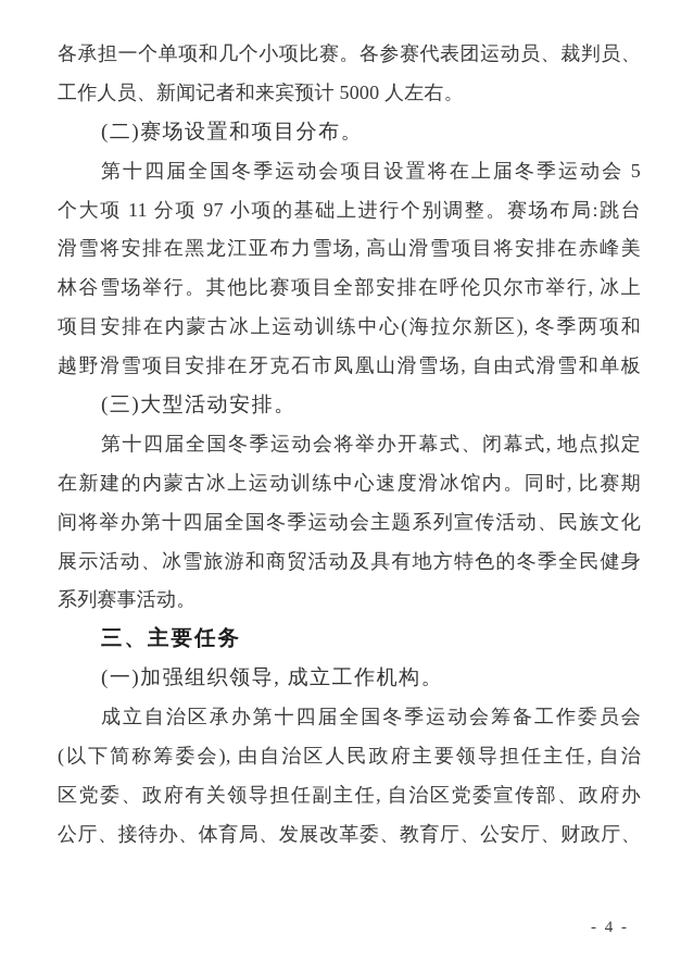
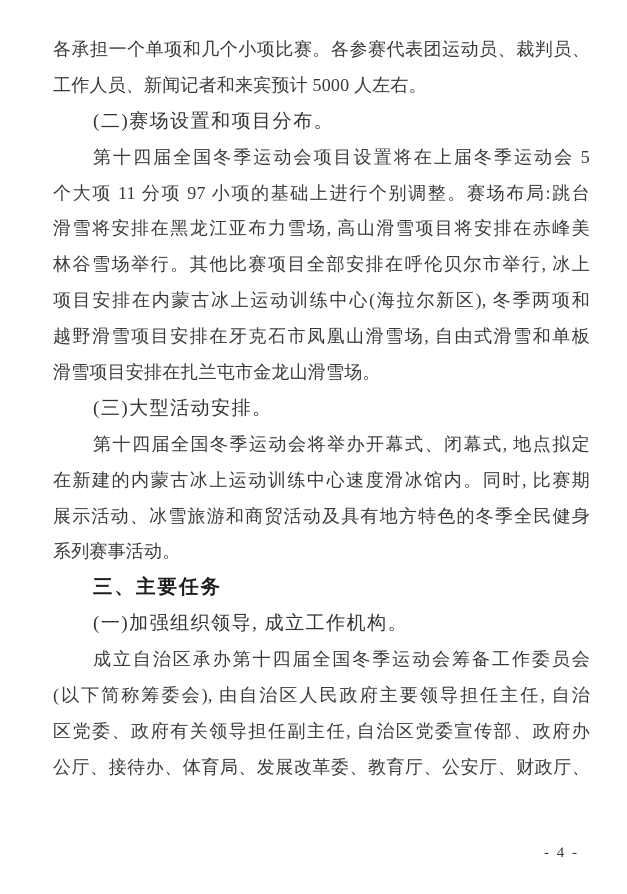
  各承担一个单项和几个小项比赛。各参赛代表团运动员、裁判员、
  工作人员、新闻记者和来宾预计 5000 人左右。
  (二)赛场设置和项目分布。
  第十四届全国冬季运动会项目设置将在上届冬季运动会 5
  个大项 11 分项 97 小项的基础上进行个别调整。赛场布局:跳台
  滑雪将安排在黑龙江亚布力雪场, 高山滑雪项目将安排在赤峰美
  林谷雪场举行。其他比赛项目全部安排在呼伦贝尔市举行, 冰上
  项目安排在内蒙古冰上运动训练中心(海拉尔新区), 冬季两项和
  越野滑雪项目安排在牙克石市凤凰山滑雪场, 自由式滑雪和单板
+ 滑雪项目安排在扎兰屯市金龙山滑雪场。
  (三)大型活动安排。
  第十四届全国冬季运动会将举办开幕式、闭幕式, 地点拟定
  在新建的内蒙古冰上运动训练中心速度滑冰馆内。同时, 比赛期
- 间将举办第十四届全国冬季运动会主题系列宣传活动、民族文化
  展示活动、冰雪旅游和商贸活动及具有地方特色的冬季全民健身
  系列赛事活动。
  三、主要任务
  (一)加强组织领导, 成立工作机构。
  成立自治区承办第十四届全国冬季运动会筹备工作委员会
  (以下简称筹委会), 由自治区人民政府主要领导担任主任, 自治
  区党委、政府有关领导担任副主任, 自治区党委宣传部、政府办
  公厅、接待办、体育局、发展改革委、教育厅、公安厅、财政厅、
  - 4 -
